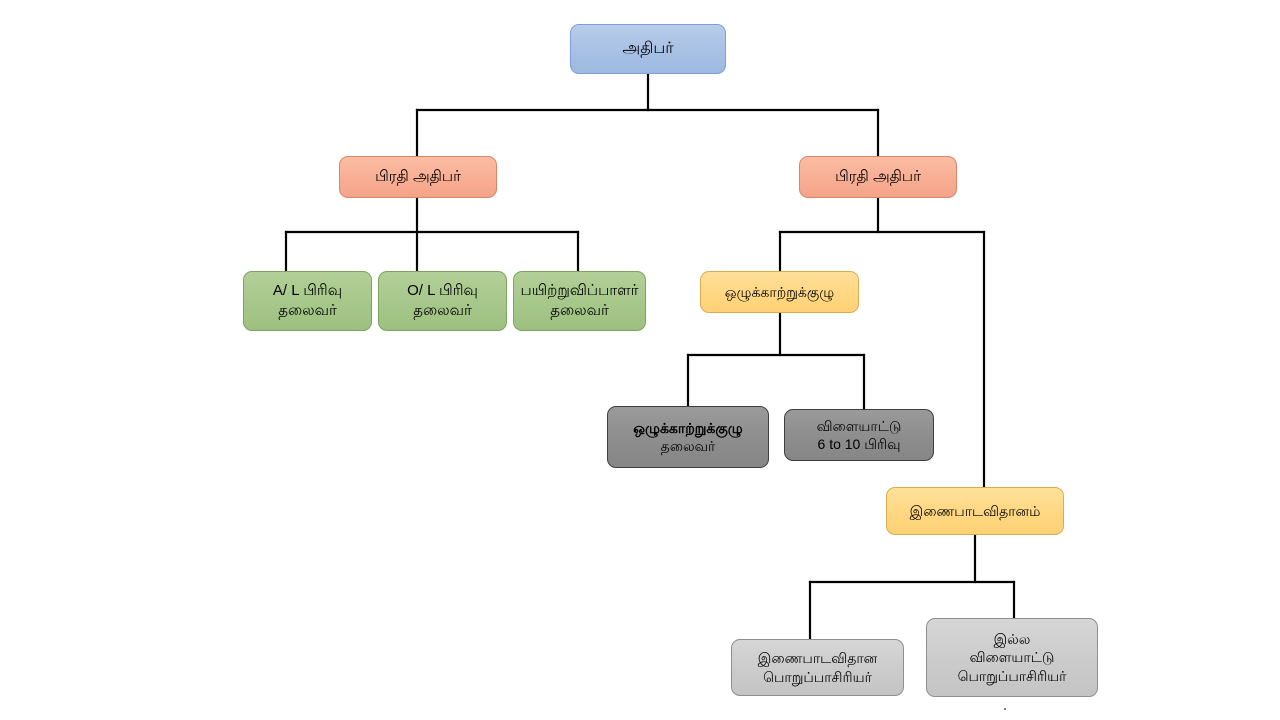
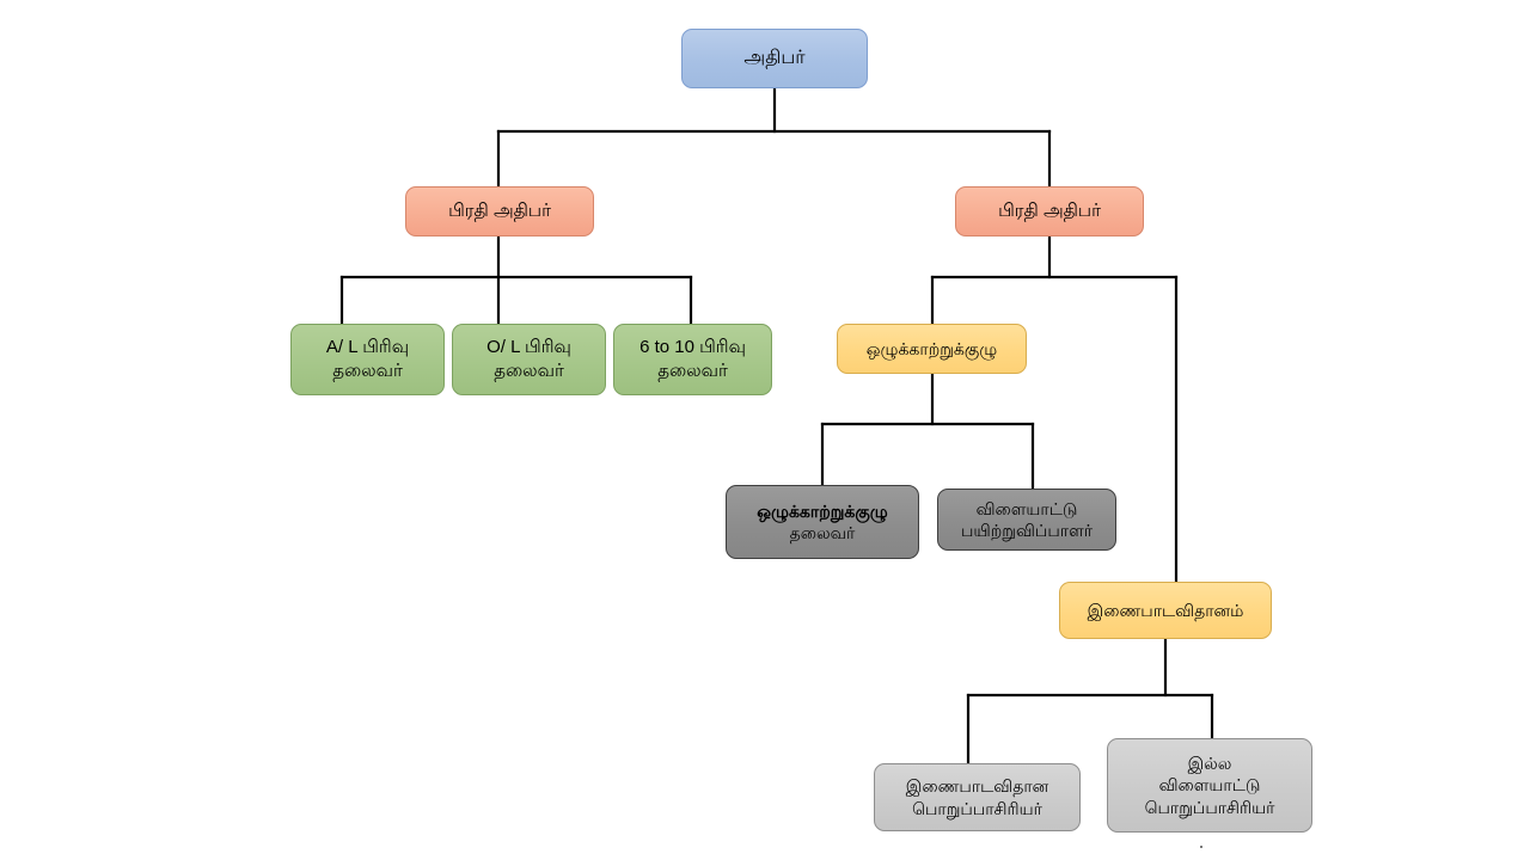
  அதிபர்
  பிரதி அதிபர்
  பிரதி அதிபர்
  A/ L பிரிவு
  தலைவர்
  O/ L பிரிவு
  தலைவர்
- பயிற்றுவிப்பாளர்
+ 6 to 10 பிரிவு
  தலைவர்
  ஒழுக்காற்றுக்குழு
  ஒழுக்காற்றுக்குழு
  தலைவர்
  விளையாட்டு
- 6 to 10 பிரிவு
+ பயிற்றுவிப்பாளர்
  இணைபாடவிதானம்
  இணைபாடவிதான
  பொறுப்பாசிரியர்
  இல்ல
  விளையாட்டு
  பொறுப்பாசிரியர்
